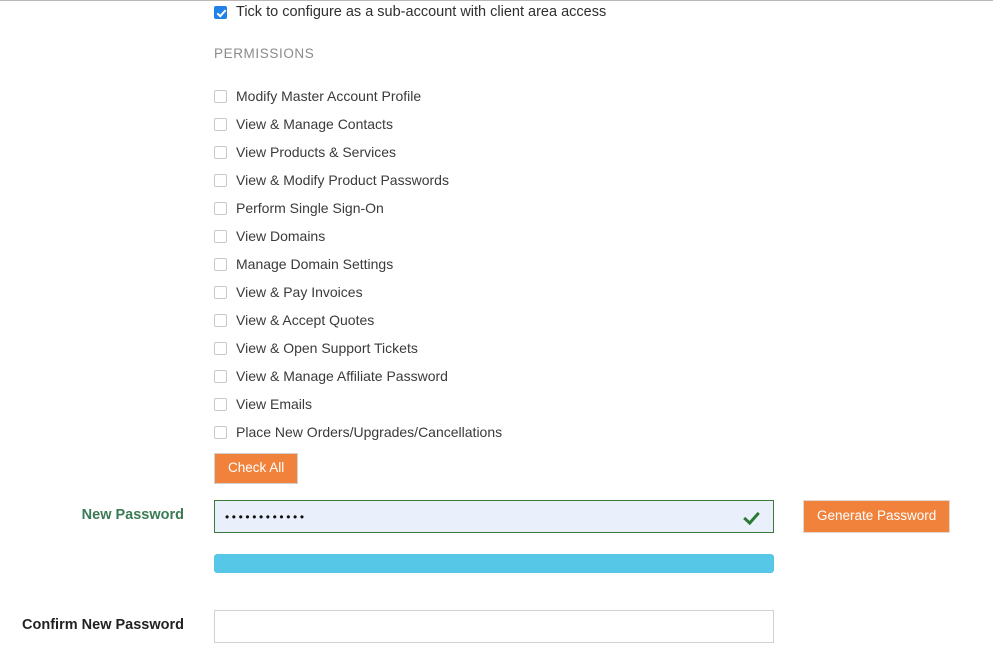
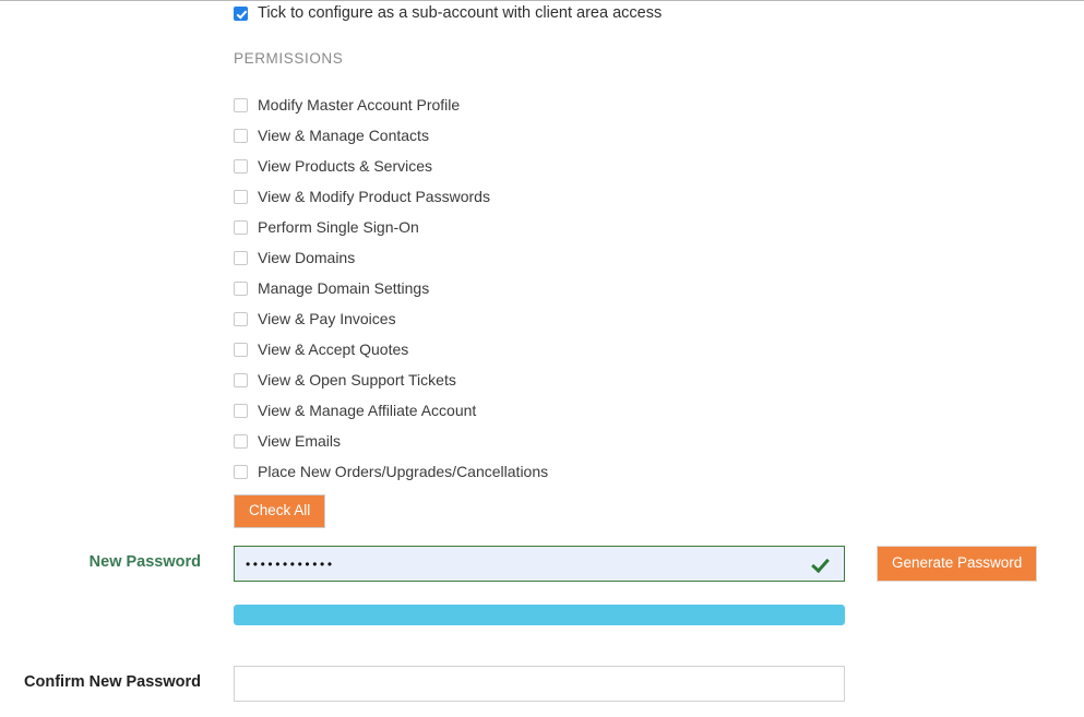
  Tick to configure as a sub-account with client area access
  PERMISSIONS
  Modify Master Account Profile
  View & Manage Contacts
  View Products & Services
  View & Modify Product Passwords
  Perform Single Sign-On
  View Domains
  Manage Domain Settings
  View & Pay Invoices
  View & Accept Quotes
  View & Open Support Tickets
- View & Manage Affiliate Password
+ View & Manage Affiliate Account
  View Emails
  Place New Orders/Upgrades/Cancellations
  Check All
  New Password
  ••••••••••••
  Generate Password
  Confirm New Password
